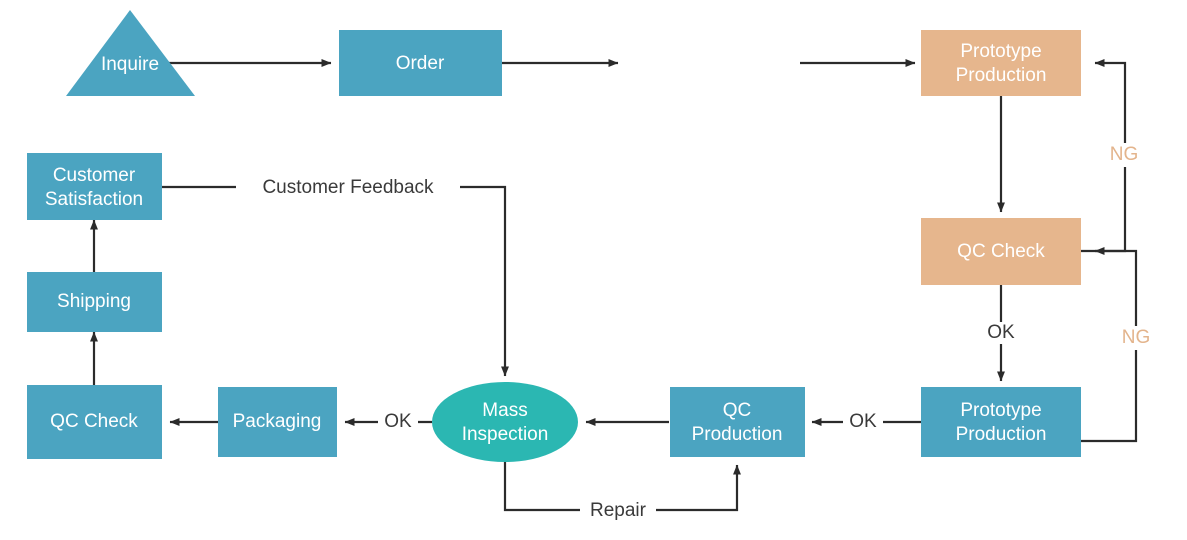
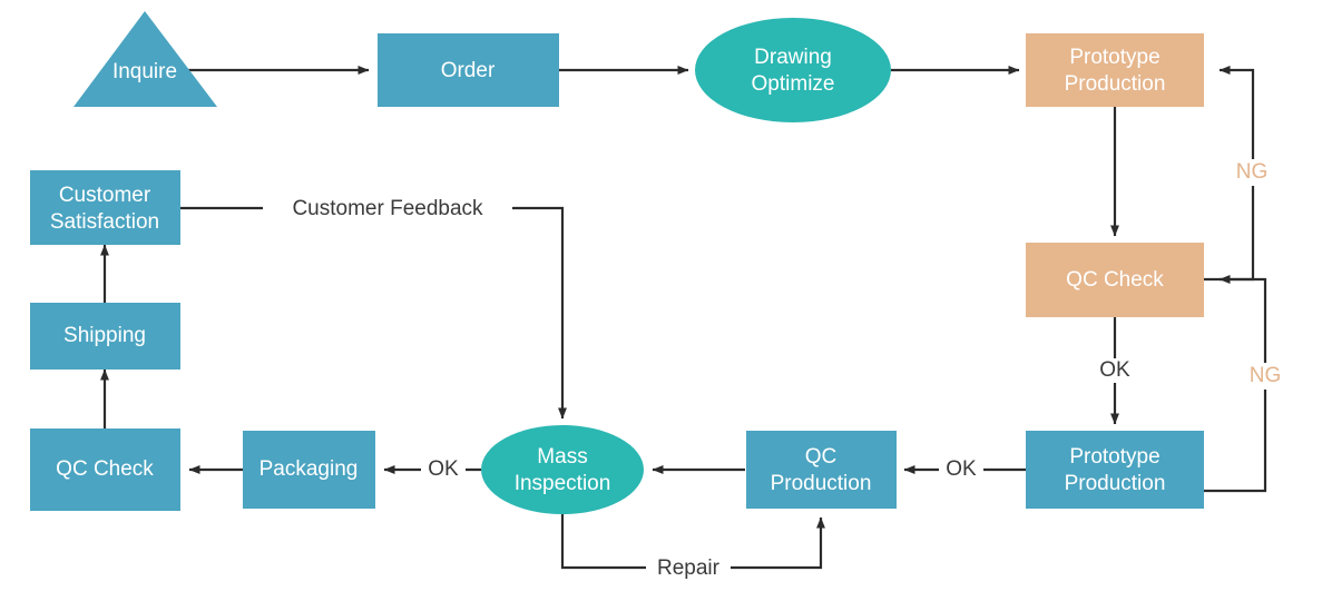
  OK
  NG
  NG
  OK
  OK
  Repair
  Customer Feedback
  Inquire
  Order
+ Drawing
+ Optimize
  Prototype
  Production
  QC Check
  Prototype
  Production
  QC
  Production
  Mass
  Inspection
  Packaging
  QC Check
  Shipping
  Customer
  Satisfaction
